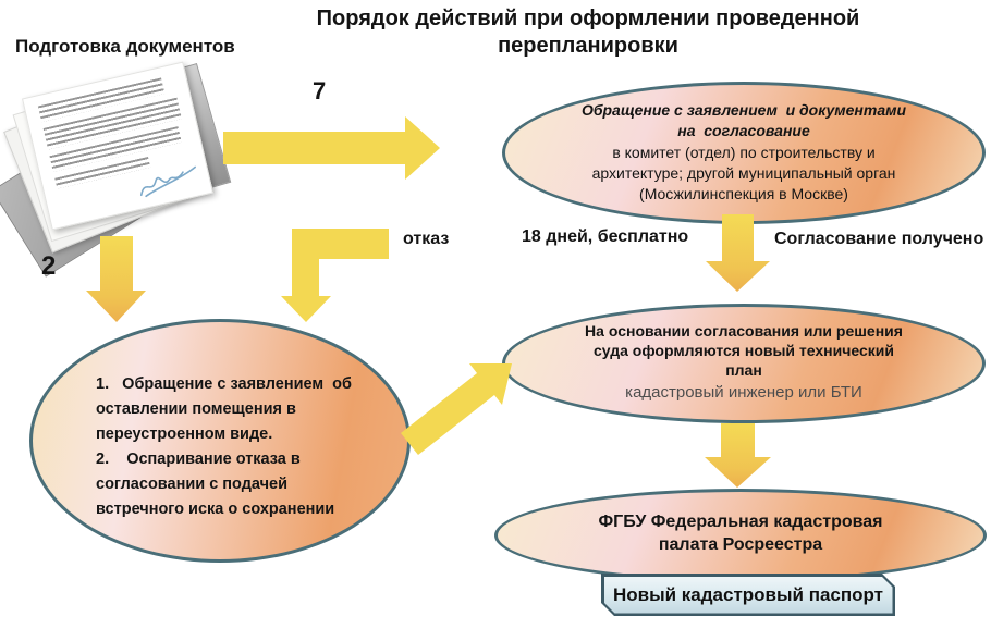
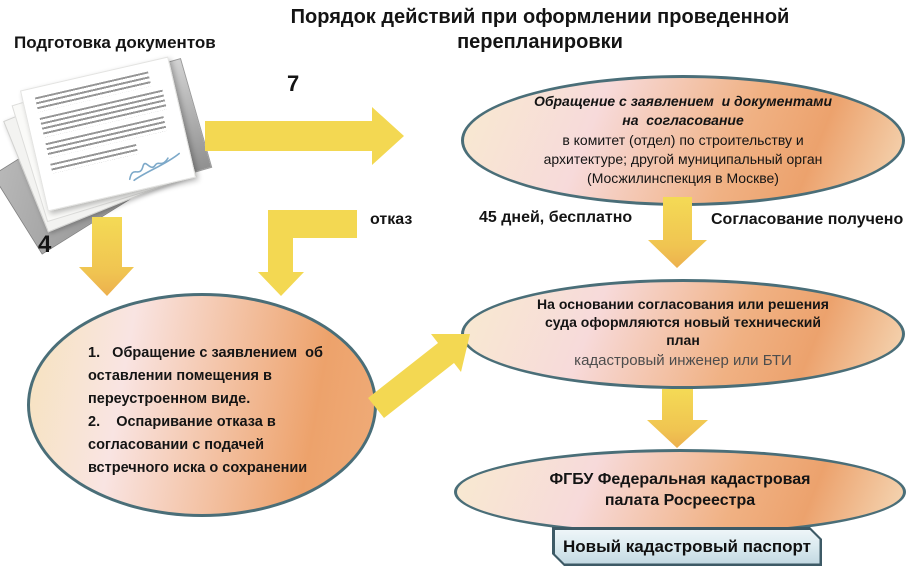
  Порядок действий при оформлении проведенной
  перепланировки
  Подготовка документов
  7
- 2
+ 4
  Обращение с заявлением и документами
  на согласование
  в комитет (отдел) по строительству и
  архитектуре; другой муниципальный орган
  (Мосжилинспекция в Москве)
  отказ
- 18 дней, бесплатно
+ 45 дней, бесплатно
  Согласование получено
  1. Обращение с заявлением об
  оставлении помещения в
  переустроенном виде.
  2. Оспаривание отказа в
  согласовании с подачей
  встречного иска о сохранении
  На основании согласования или решения
  суда оформляются новый технический
  план
  кадастровый инженер или БТИ
  ФГБУ Федеральная кадастровая
  палата Росреестра
  Новый кадастровый паспорт
